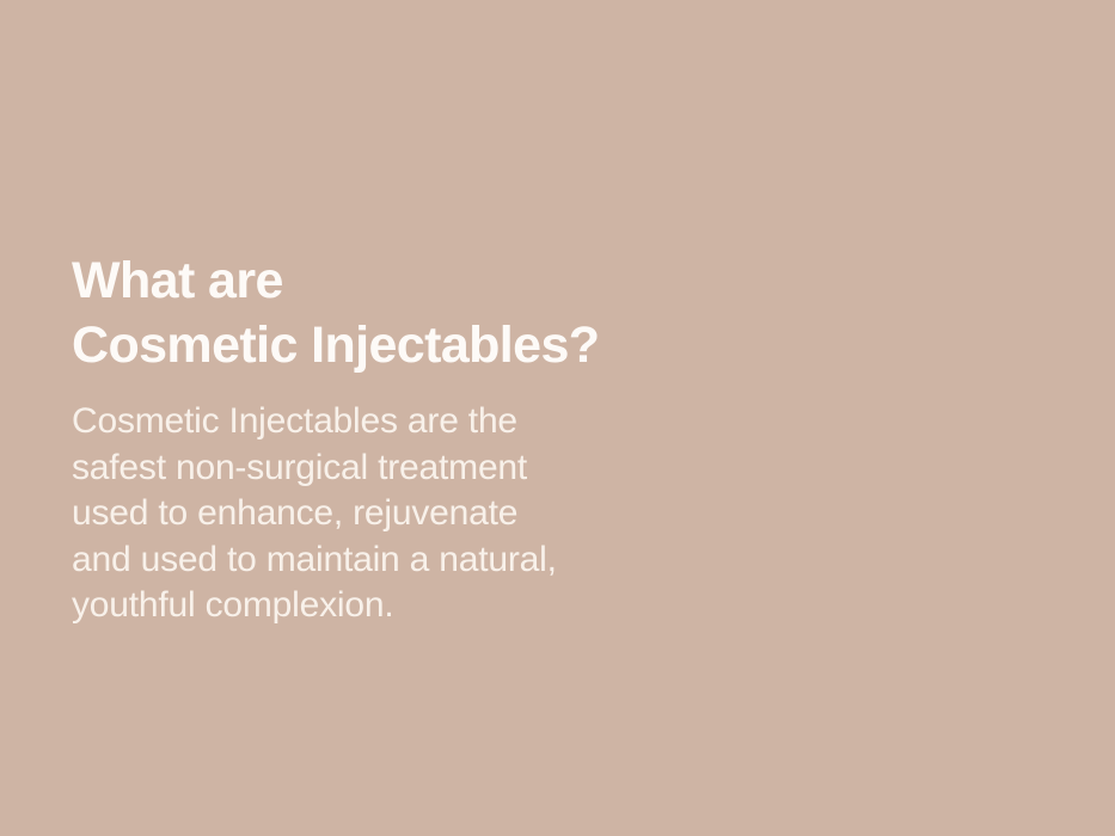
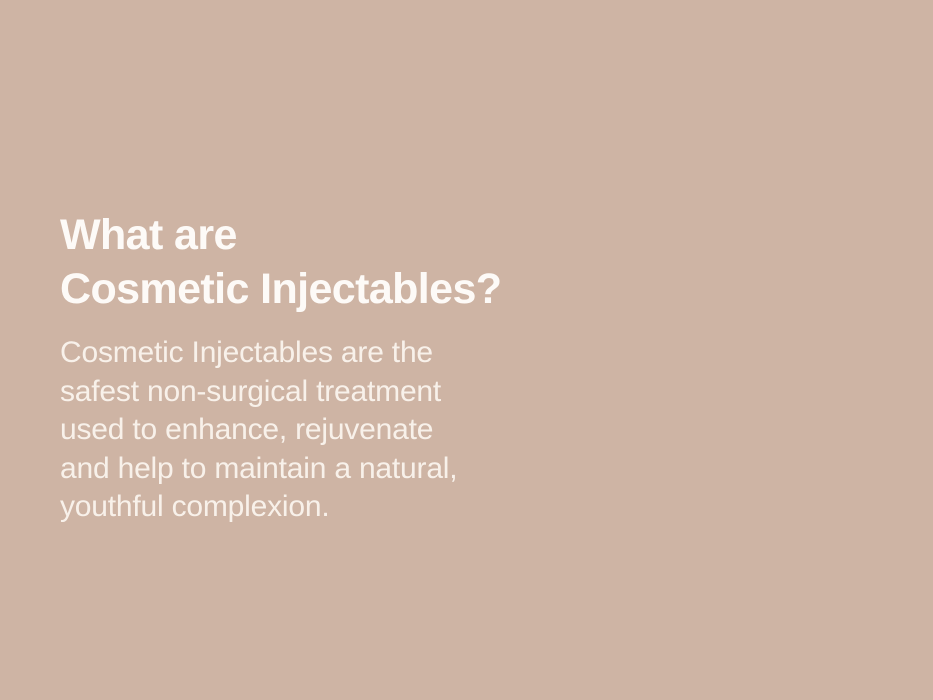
  What are
  Cosmetic Injectables?
  Cosmetic Injectables are the
  safest non-surgical treatment
  used to enhance, rejuvenate
- and used to maintain a natural,
+ and help to maintain a natural,
  youthful complexion.
